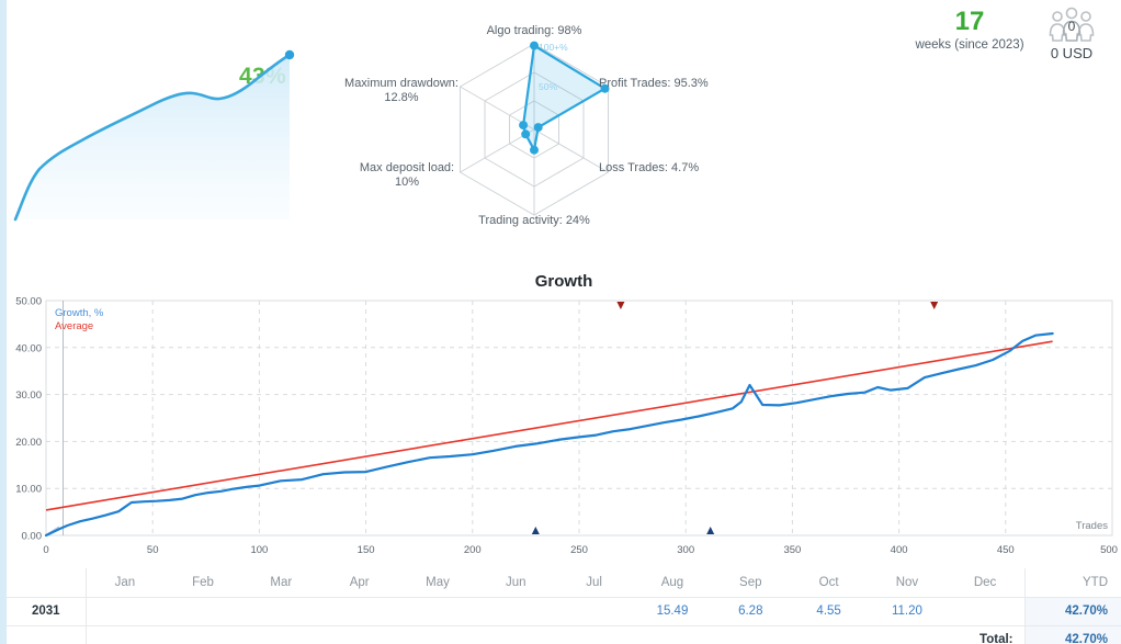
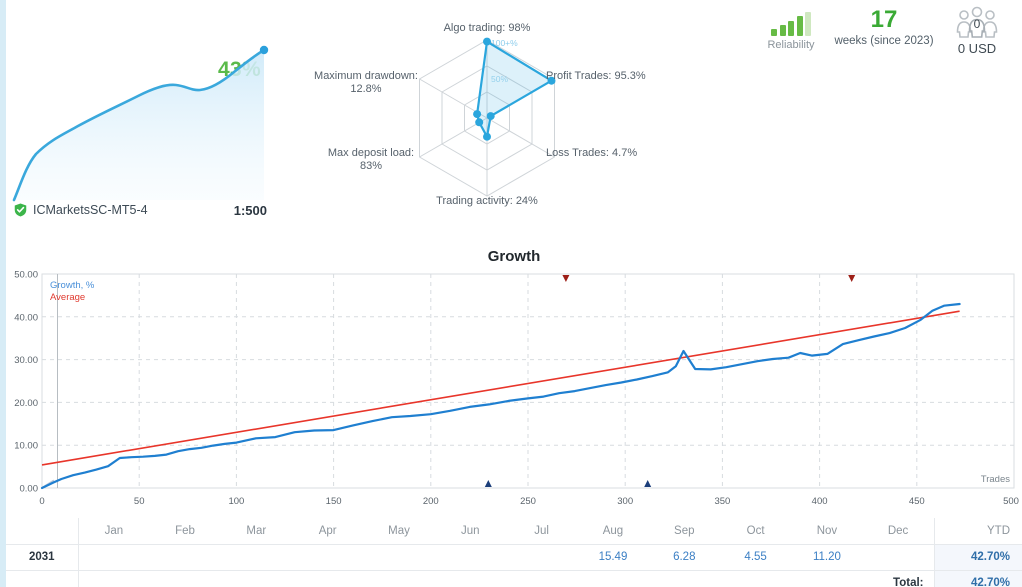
+ ICMarketsSC-MT5-4
+ 1:500
  100+%
  50%
  Algo trading: 98%
  Profit Trades: 95.3%
  Loss Trades: 4.7%
  Trading activity: 24%
  Max deposit load:
- 10%
+ 83%
  Maximum drawdown:
  12.8%
+ Reliability
  17
  weeks (since 2023)
  0
  0 USD
  Growth
  0.00
  10.00
  20.00
  30.00
  40.00
  50.00
  Growth, %
  Average
  Trades
  0
  50
  100
  150
  200
  250
  300
  350
  400
  450
  500
  	Jan	Feb	Mar	Apr	May	Jun	Jul	Aug	Sep	Oct	Nov	Dec	YTD
  2031								15.49	6.28	4.55	11.20		42.70%
  		Total:	42.70%
